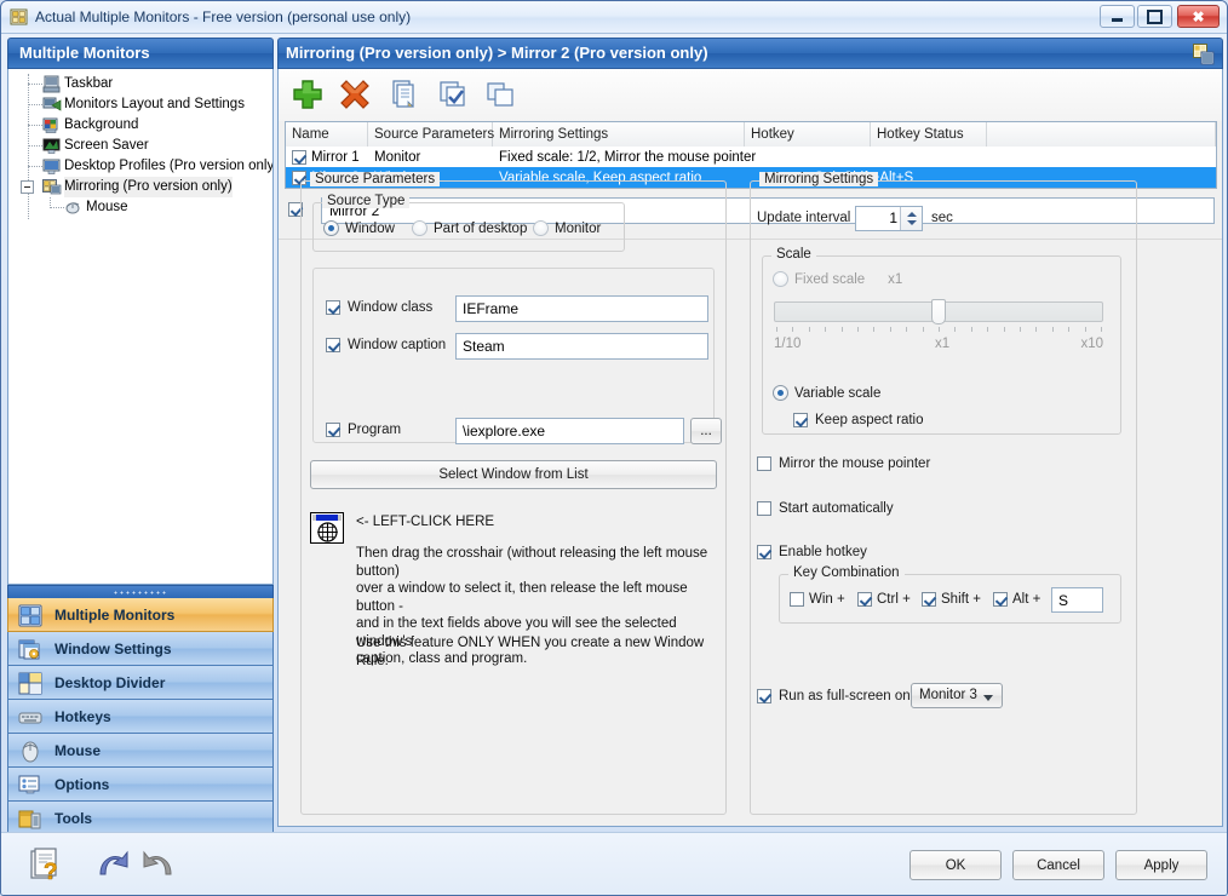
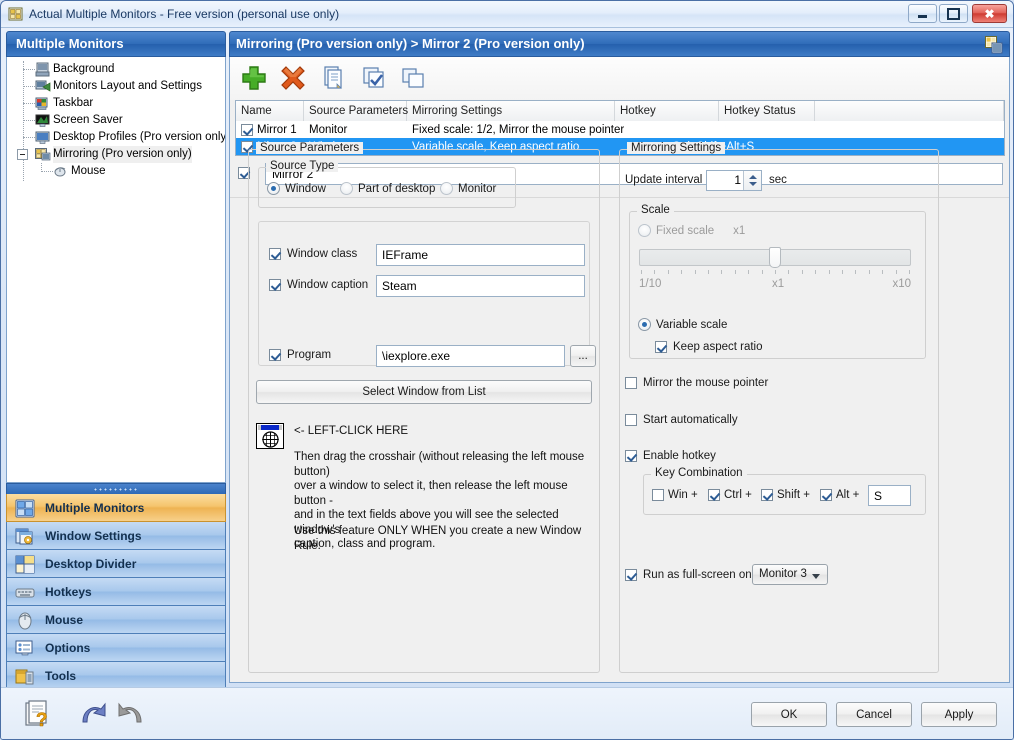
  Actual Multiple Monitors - Free version (personal use only)
  ✖
  Multiple Monitors
- Taskbar
+ Background
  Monitors Layout and Settings
- Background
+ Taskbar
  Screen Saver
  Desktop Profiles (Pro version only
  Mirroring (Pro version only)
  Mouse
  Multiple Monitors
  Window Settings
  Desktop Divider
  Hotkeys
  Mouse
  Options
  Tools
  Mirroring (Pro version only) > Mirror 2 (Pro version only)
  Name
  Source Parameters
  Mirroring Settings
  Hotkey
  Hotkey Status
  Mirror 1
  Monitor
  Fixed scale: 1/2, Mirror the mouse pointer
  Variable scale, Keep aspect ratio
  Mirror 2
  Source Parameters
  Source Type
  Window
  Part of desktop
  Monitor
  Window class
  IEFrame
  Window caption
  Steam
  Program
  \iexplore.exe
  ...
  Select Window from List
  <- LEFT-CLICK HERE
  Then drag the crosshair (without releasing the left mouse button)
  over a window to select it, then release the left mouse button -
  and in the text fields above you will see the selected window's
  caption, class and program.
  Use this feature ONLY WHEN you create a new Window Rule.
  Mirroring Settings
  Update interval
  1
  sec
  Scale
  Fixed scale
  x1
  1/10
  x1
  x10
  Variable scale
  Keep aspect ratio
  Mirror the mouse pointer
  Start automatically
  Enable hotkey
  Key Combination
  Win +
  Ctrl +
  Shift +
  Alt +
  S
  Run as full-screen on
  Monitor 3
  ?
  OK
  Cancel
  Apply
